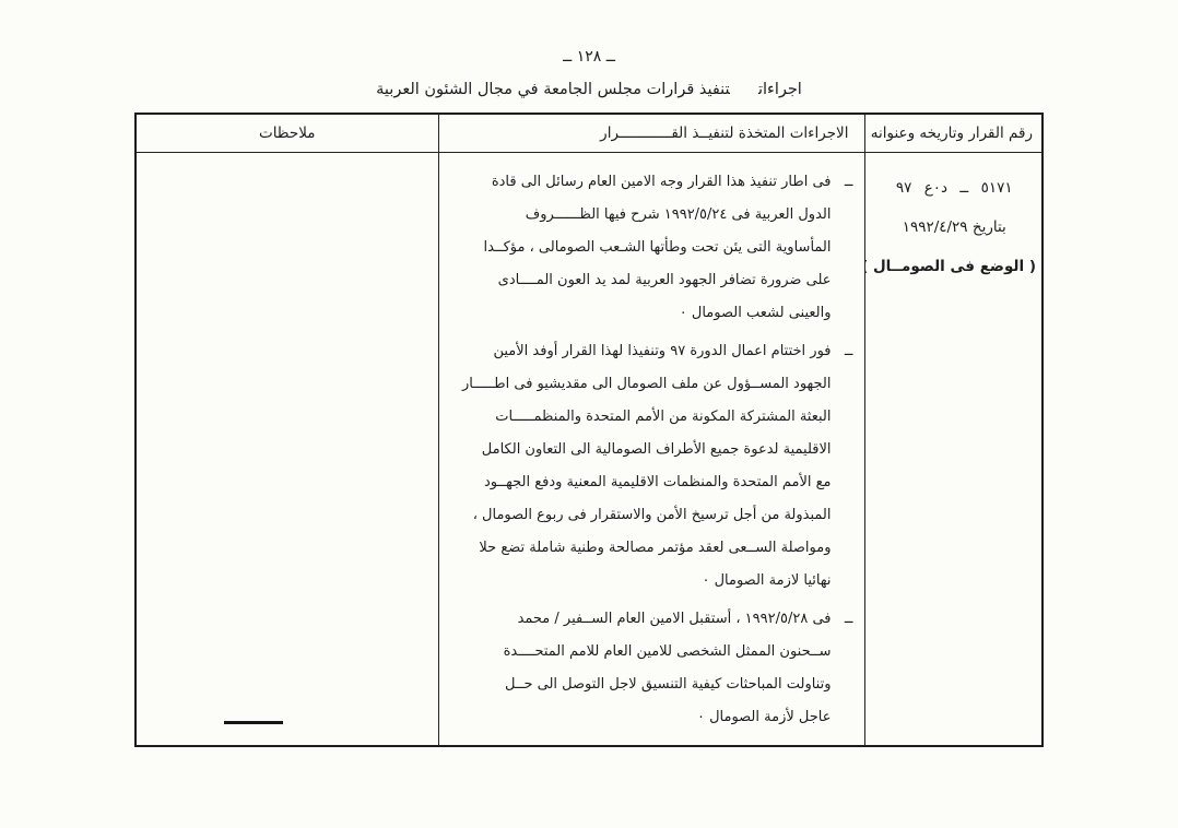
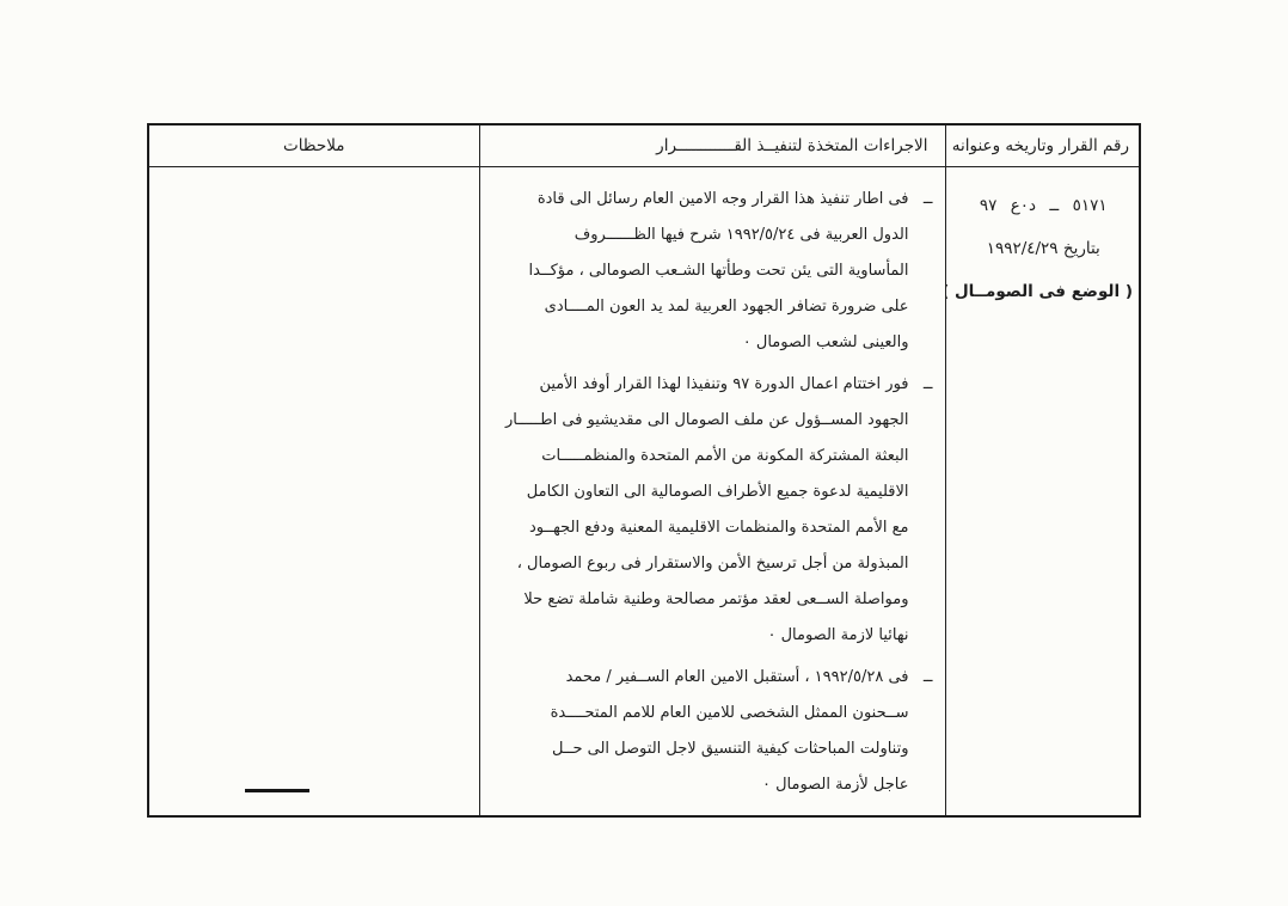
- ــ ١٢٨ ــ
- اجراءاتتنفيذ قرارات مجلس الجامعة في مجال الشئون العربية
  رقم القرار وتاريخه وعنوانه	الاجراءات المتخذة لتنفيــذ القــــــــــــرار	ملاحظات
  ٥١٧١ ــ د٠ع ٩٧ بتاريخ ١٩٩٢/٤/٢٩ ( الوضع فى الصومــال )	ــ فى اطار تنفيذ هذا القرار وجه الامين العام رسائل الى قادة الدول العربية فى ١٩٩٢/٥/٢٤ شرح فيها الظــــــروف المأساوية التى يئن تحت وطأتها الشـعب الصومالى ، مؤكــدا على ضرورة تضافر الجهود العربية لمد يد العون المــــادى والعينى لشعب الصومال ٠ ــ فور اختتام اعمال الدورة ٩٧ وتنفيذا لهذا القرار أوفد الأمين الجهود المســؤول عن ملف الصومال الى مقديشيو فى اطـــــار البعثة المشتركة المكونة من الأمم المتحدة والمنظمـــــات الاقليمية لدعوة جميع الأطراف الصومالية الى التعاون الكامل مع الأمم المتحدة والمنظمات الاقليمية المعنية ودفع الجهــود المبذولة من أجل ترسيخ الأمن والاستقرار فى ربوع الصومال ، ومواصلة الســعى لعقد مؤتمر مصالحة وطنية شاملة تضع حلا نهائيا لازمة الصومال ٠ ــ فى ١٩٩٢/٥/٢٨ ، أستقبل الامين العام الســفير / محمد ســحنون الممثل الشخصى للامين العام للامم المتحــــدة وتناولت المباحثات كيفية التنسيق لاجل التوصل الى حــل عاجل لأزمة الصومال ٠
